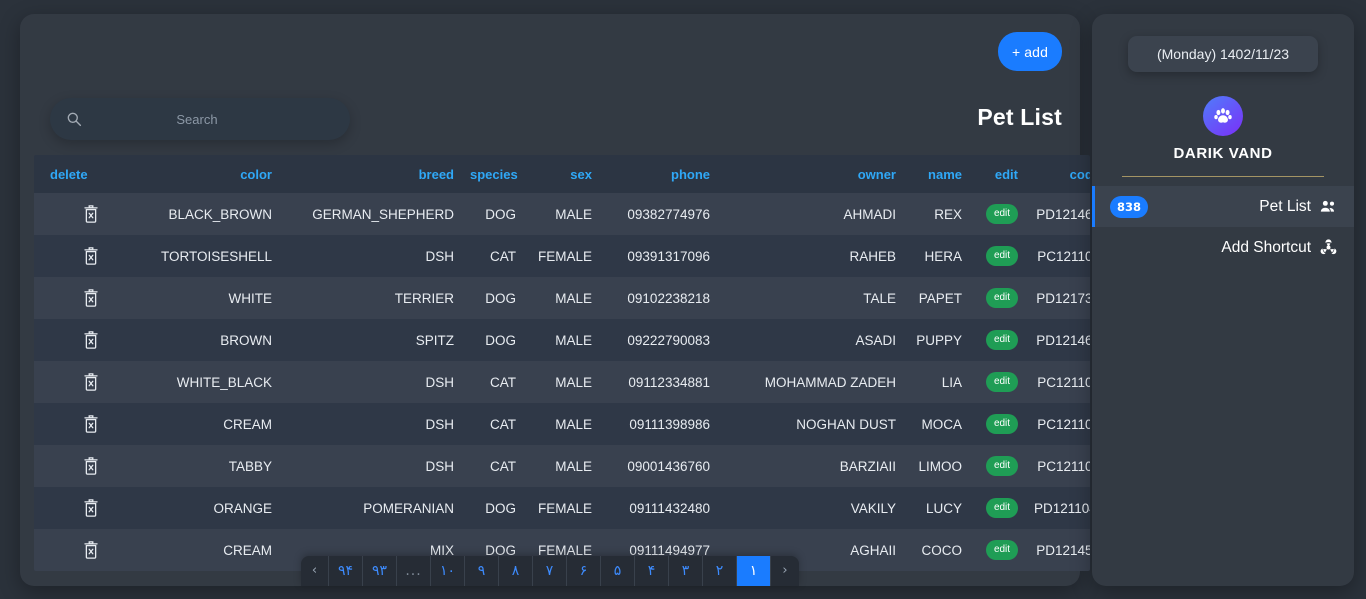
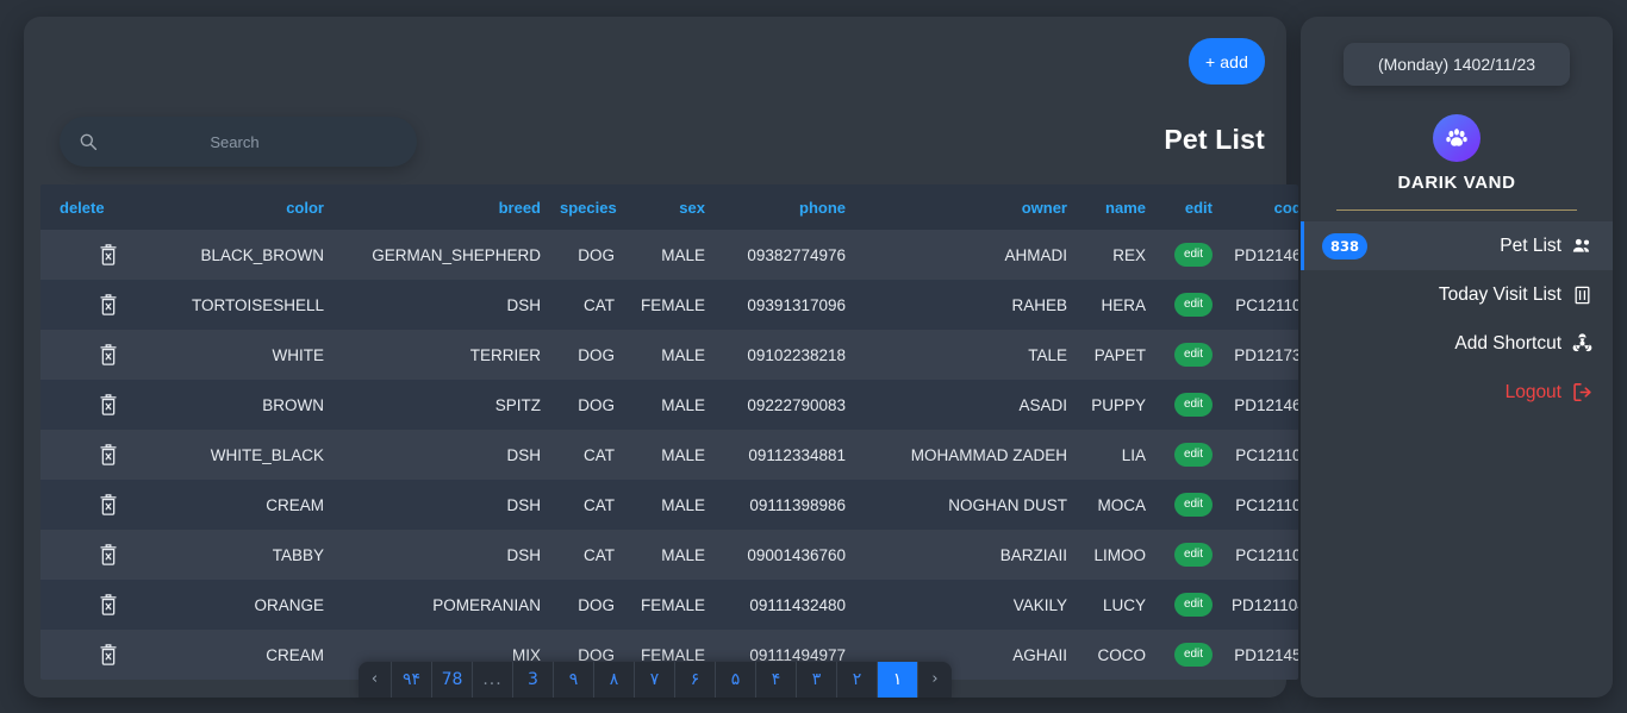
  + add
  Search
  Pet List
  delete	color	breed	species	sex	phone	owner	name	edit	cod
  	BLACK_BROWN	GERMAN_SHEPHERD	DOG	MALE	09382774976	AHMADI	REX	edit	PD12146
  	TORTOISESHELL	DSH	CAT	FEMALE	09391317096	RAHEB	HERA	edit	PC12110
  	WHITE	TERRIER	DOG	MALE	09102238218	TALE	PAPET	edit	PD12173
  	BROWN	SPITZ	DOG	MALE	09222790083	ASADI	PUPPY	edit	PD12146
  	WHITE_BLACK	DSH	CAT	MALE	09112334881	MOHAMMAD ZADEH	LIA	edit	PC12110
  	CREAM	DSH	CAT	MALE	09111398986	NOGHAN DUST	MOCA	edit	PC12110
  	TABBY	DSH	CAT	MALE	09001436760	BARZIAII	LIMOO	edit	PC12110
  	ORANGE	POMERANIAN	DOG	FEMALE	09111432480	VAKILY	LUCY	edit	PD12110
  	CREAM	MIX	DOG	FEMALE	09111494977	AGHAII	COCO	edit	PD12145
  ‹
  ۹۴
- ۹۳
+ 78
  ...
- ۱۰
+ 3
  ۹
  ۸
  ۷
  ۶
  ۵
  ۴
  ۳
  ۲
  ۱
  ›
  (Monday) 1402/11/23
  DARIK VAND
  838
  Pet List
+ Today Visit List
  Add Shortcut
+ Logout
